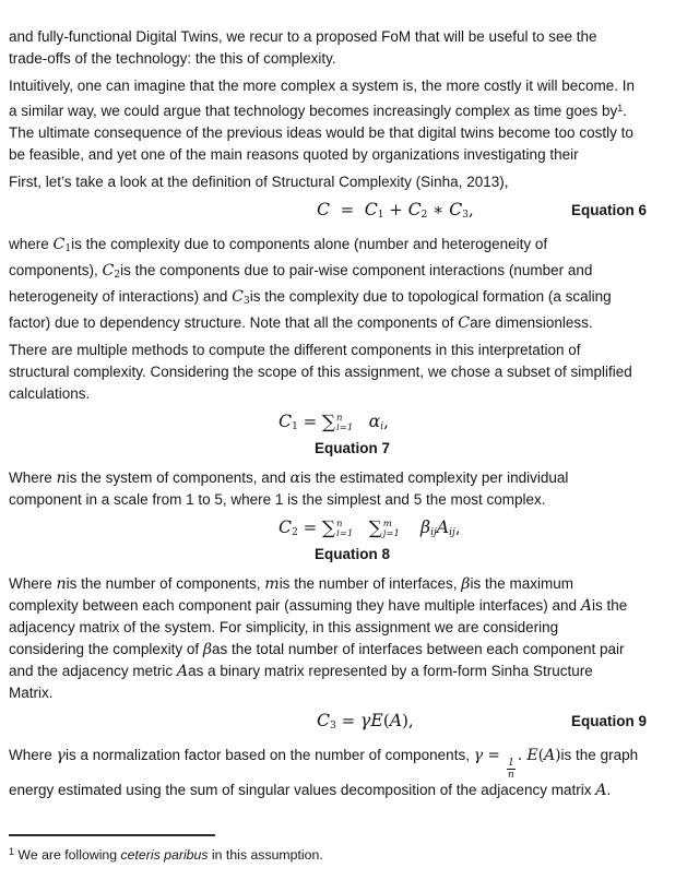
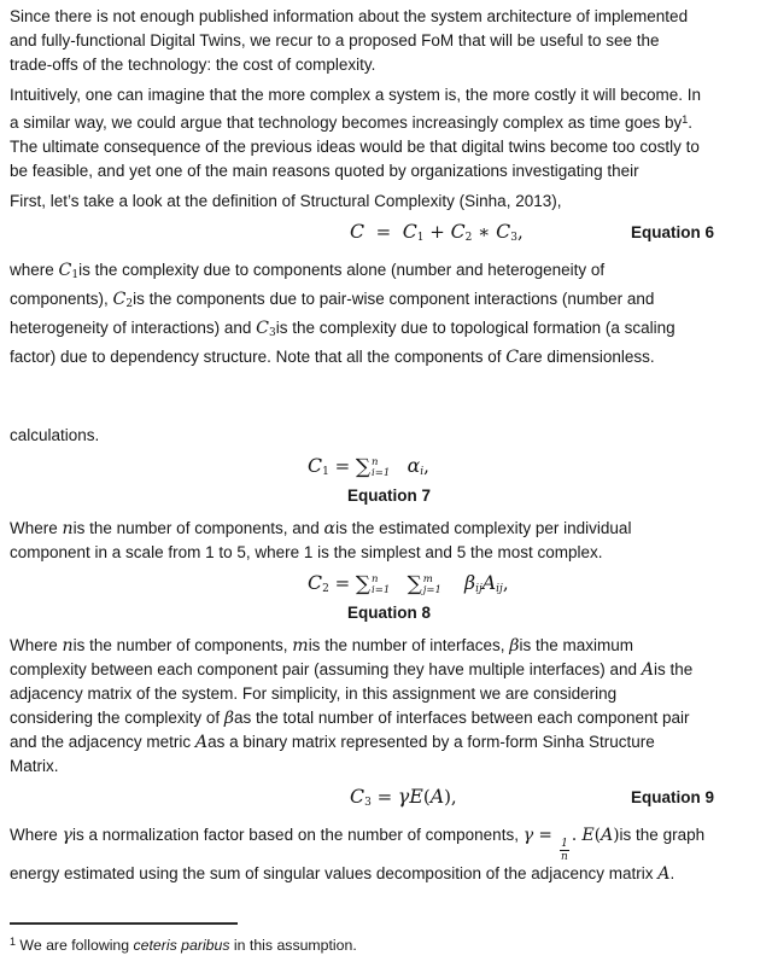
+ Since there is not enough published information about the system architecture of implemented
  and fully-functional Digital Twins, we recur to a proposed FoM that will be useful to see the
- trade-offs of the technology: the this of complexity.
+ trade-offs of the technology: the cost of complexity.
  Intuitively, one can imagine that the more complex a system is, the more costly it will become. In
  a similar way, we could argue that technology becomes increasingly complex as time goes by1.
  The ultimate consequence of the previous ideas would be that digital twins become too costly to
  be feasible, and yet one of the main reasons quoted by organizations investigating their
  First, let’s take a look at the definition of Structural Complexity (Sinha, 2013),
  C = C1 + C2 ∗ C3,
  Equation 6
  where C1is the complexity due to components alone (number and heterogeneity of
  components), C2is the components due to pair-wise component interactions (number and
  heterogeneity of interactions) and C3is the complexity due to topological formation (a scaling
  factor) due to dependency structure. Note that all the components of Care dimensionless.
- There are multiple methods to compute the different components in this interpretation of
- structural complexity. Considering the scope of this assignment, we chose a subset of simplified
  calculations.
  C1 =
  ∑
  n
  i=1
  αi,
  Equation 7
- Where nis the system of components, and αis the estimated complexity per individual
+ Where nis the number of components, and αis the estimated complexity per individual
  component in a scale from 1 to 5, where 1 is the simplest and 5 the most complex.
  C2 =
  ∑
  n
  i=1
  ∑
  m
  j=1
  βijAij,
  Equation 8
  Where nis the number of components, mis the number of interfaces, βis the maximum
  complexity between each component pair (assuming they have multiple interfaces) and Ais the
  adjacency matrix of the system. For simplicity, in this assignment we are considering
  considering the complexity of βas the total number of interfaces between each component pair
  and the adjacency metric Aas a binary matrix represented by a form-form Sinha Structure
  Matrix.
  C3 = γE(A),
  Equation 9
  Where γis a normalization factor based on the number of components, γ =
  1
  n
  . E(A)is the graph
  energy estimated using the sum of singular values decomposition of the adjacency matrix A.
  1 We are following ceteris paribus in this assumption.
